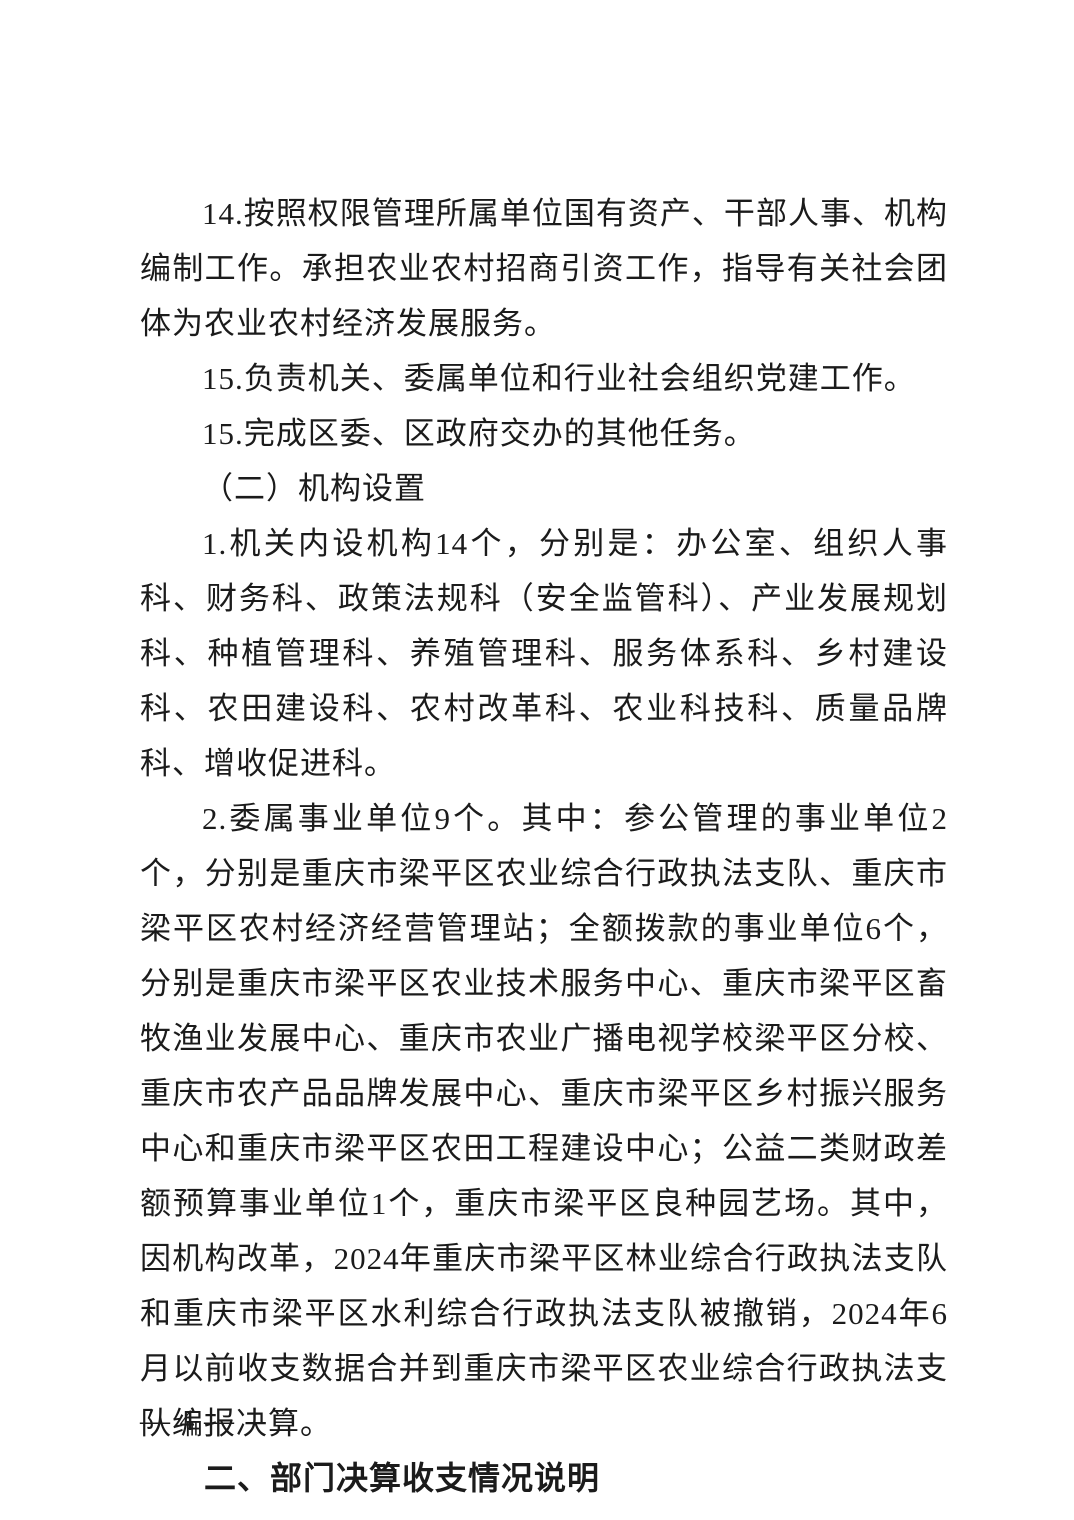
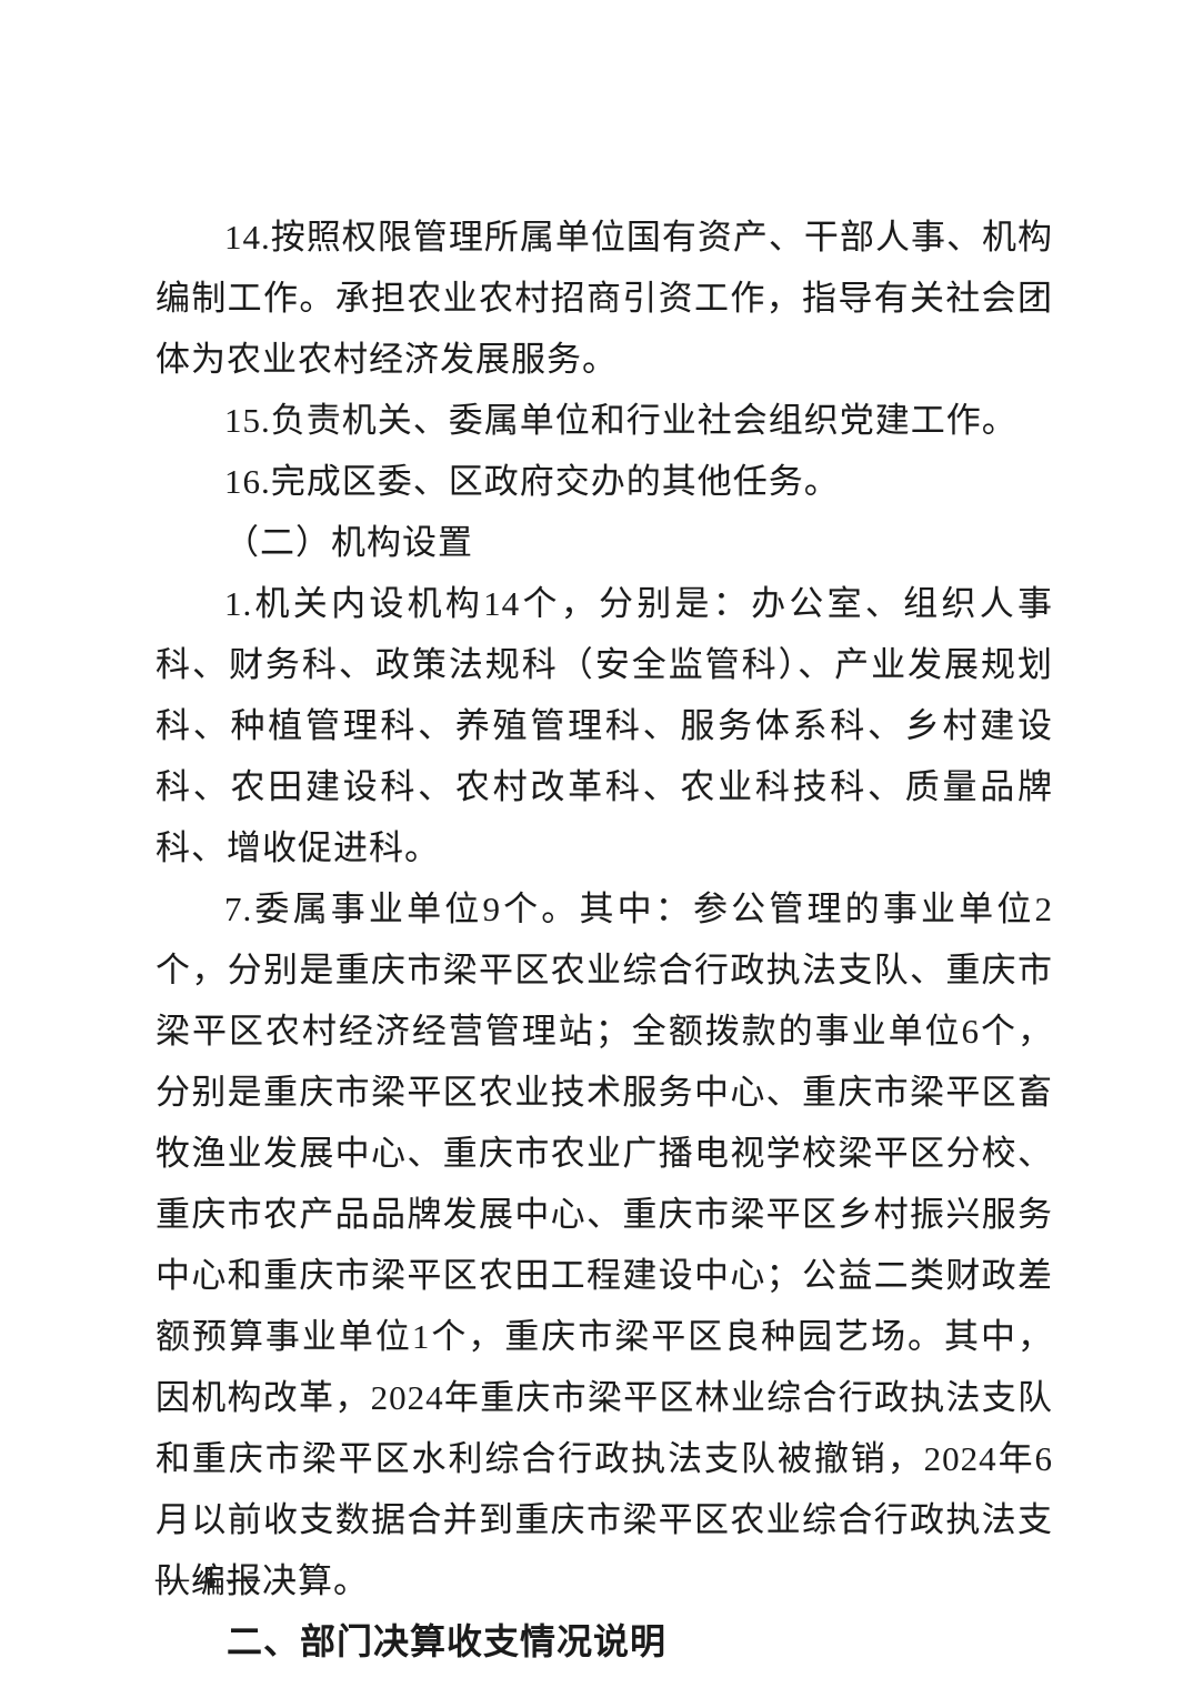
  14.按照权限管理所属单位国有资产、干部人事、机构编制工作。承担农业农村招商引资工作，指导有关社会团体为农业农村经济发展服务。
  15.负责机关、委属单位和行业社会组织党建工作。
- 15.完成区委、区政府交办的其他任务。
+ 16.完成区委、区政府交办的其他任务。
  （二）机构设置
  1.机关内设机构14个，分别是：办公室、组织人事科、财务科、政策法规科（安全监管科）、产业发展规划科、种植管理科、养殖管理科、服务体系科、乡村建设科、农田建设科、农村改革科、农业科技科、质量品牌科、增收促进科。
- 2.委属事业单位9个。其中：参公管理的事业单位2个，分别是重庆市梁平区农业综合行政执法支队、重庆市梁平区农村经济经营管理站；全额拨款的事业单位6个，分别是重庆市梁平区农业技术服务中心、重庆市梁平区畜牧渔业发展中心、重庆市农业广播电视学校梁平区分校、重庆市农产品品牌发展中心、重庆市梁平区乡村振兴服务中心和重庆市梁平区农田工程建设中心；公益二类财政差额预算事业单位1个，重庆市梁平区良种园艺场。其中，因机构改革，2024年重庆市梁平区林业综合行政执法支队和重庆市梁平区水利综合行政执法支队被撤销，2024年6月以前收支数据合并到重庆市梁平区农业综合行政执法支队编报决算。
+ 7.委属事业单位9个。其中：参公管理的事业单位2个，分别是重庆市梁平区农业综合行政执法支队、重庆市梁平区农村经济经营管理站；全额拨款的事业单位6个，分别是重庆市梁平区农业技术服务中心、重庆市梁平区畜牧渔业发展中心、重庆市农业广播电视学校梁平区分校、重庆市农产品品牌发展中心、重庆市梁平区乡村振兴服务中心和重庆市梁平区农田工程建设中心；公益二类财政差额预算事业单位1个，重庆市梁平区良种园艺场。其中，因机构改革，2024年重庆市梁平区林业综合行政执法支队和重庆市梁平区水利综合行政执法支队被撤销，2024年6月以前收支数据合并到重庆市梁平区农业综合行政执法支队编报决算。
  二、部门决算收支情况说明
  — 4 —
